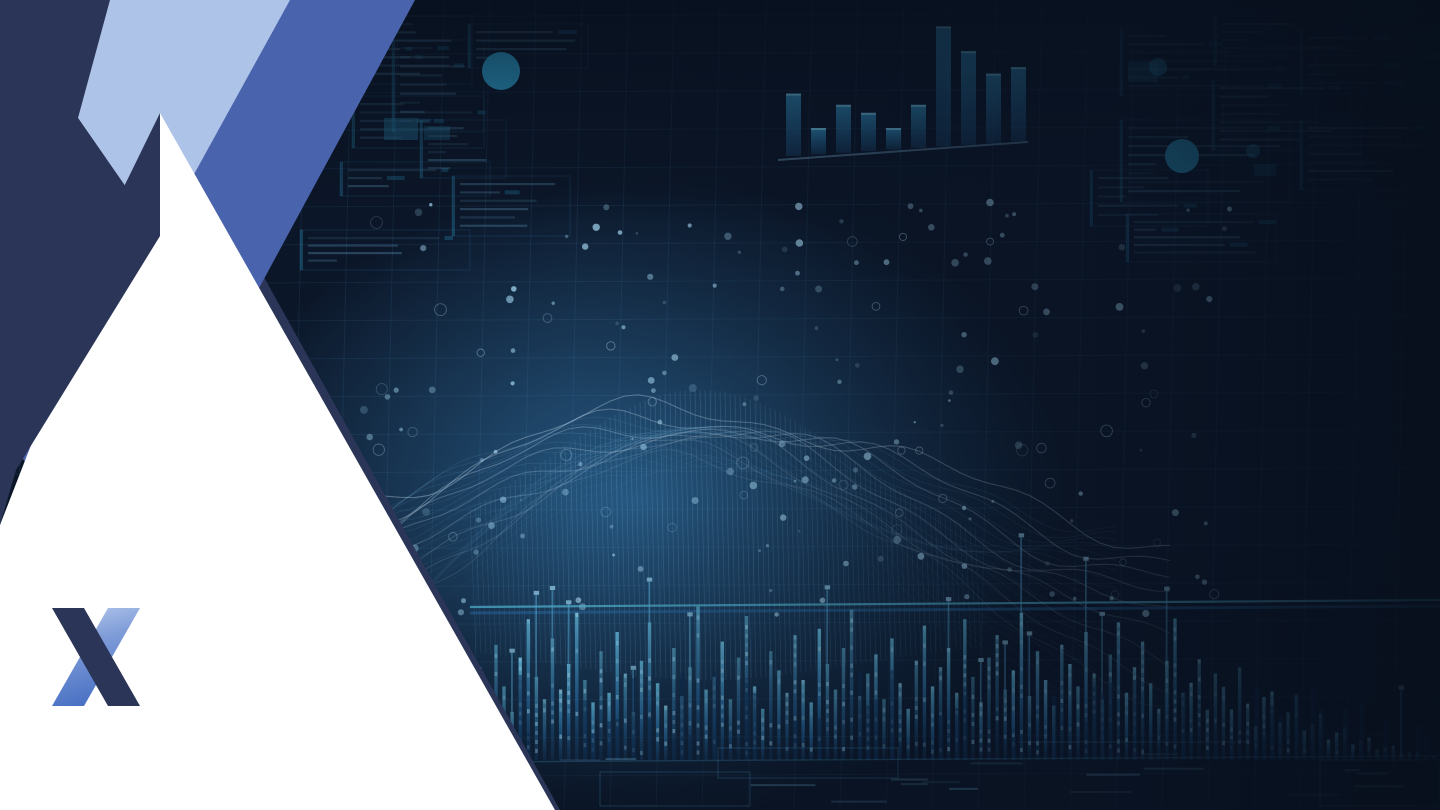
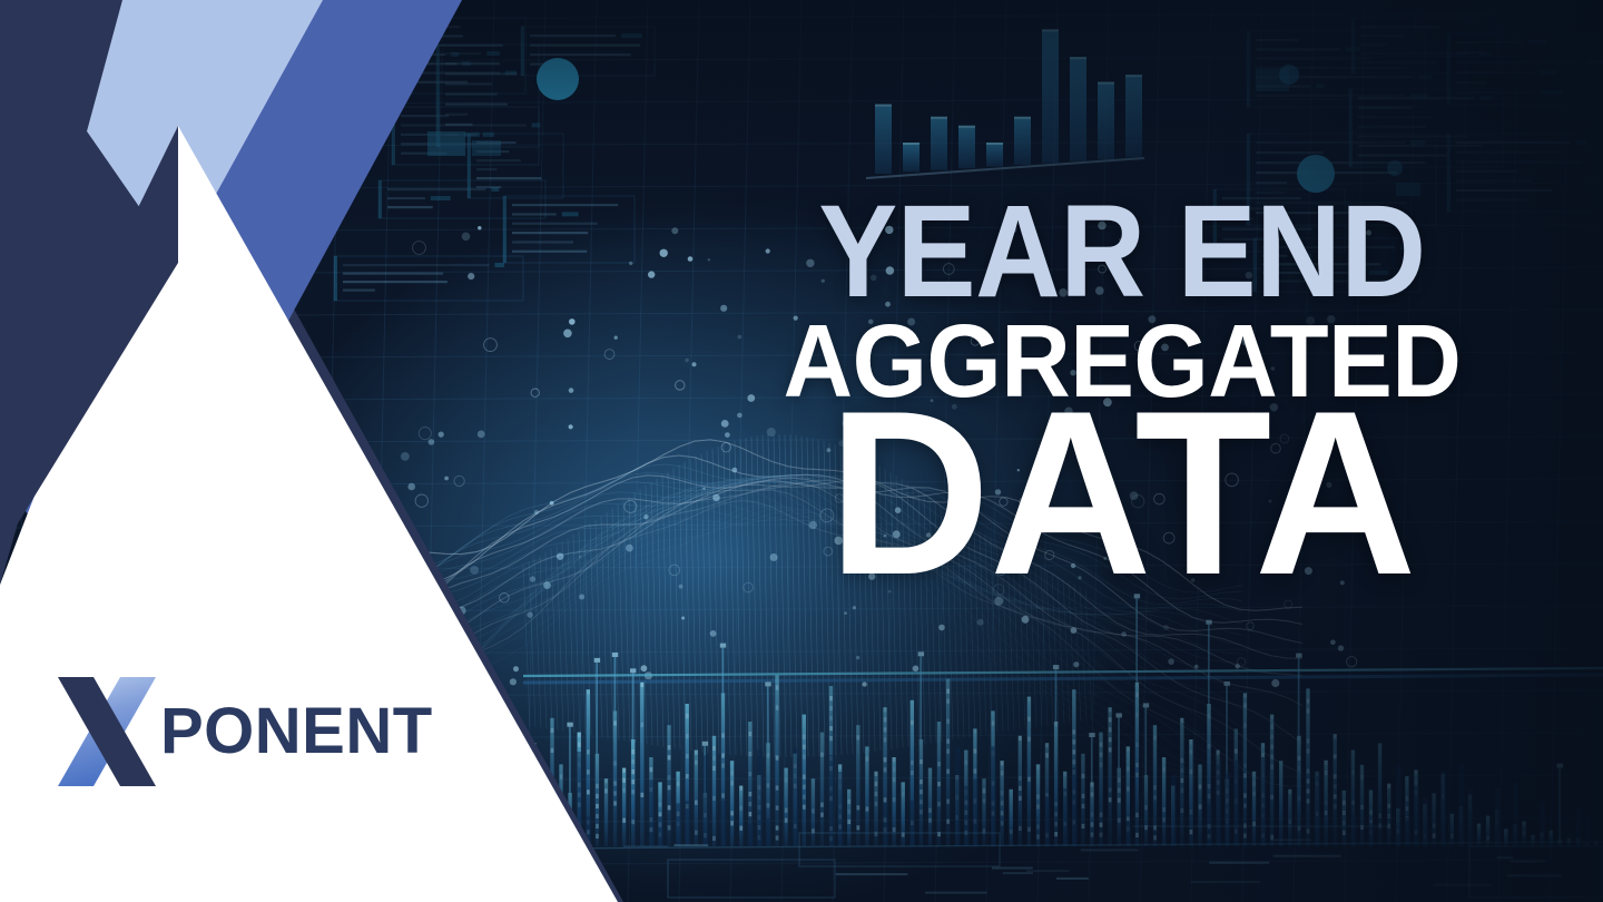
+ YEAR END
+ AGGREGATED
+ DATA
+ PONENT
